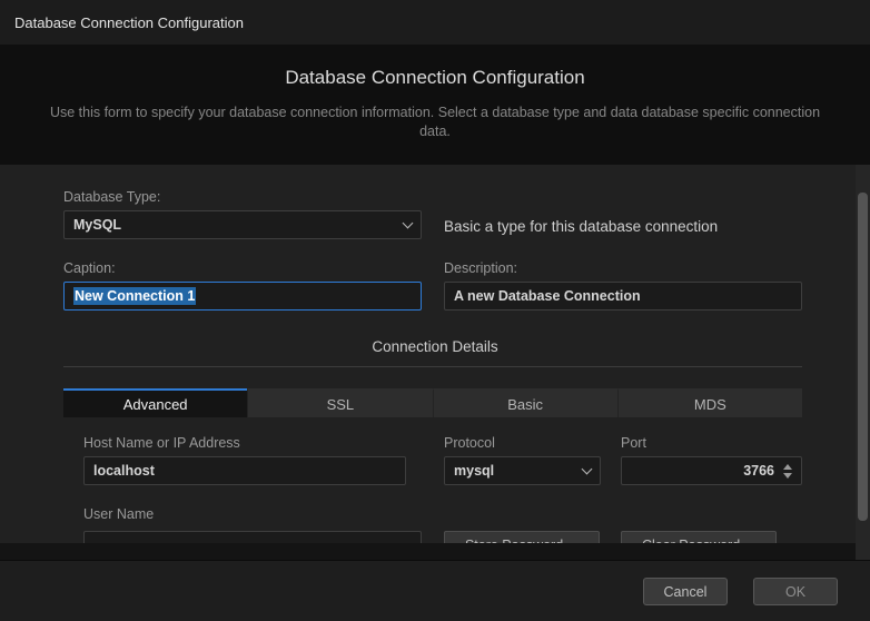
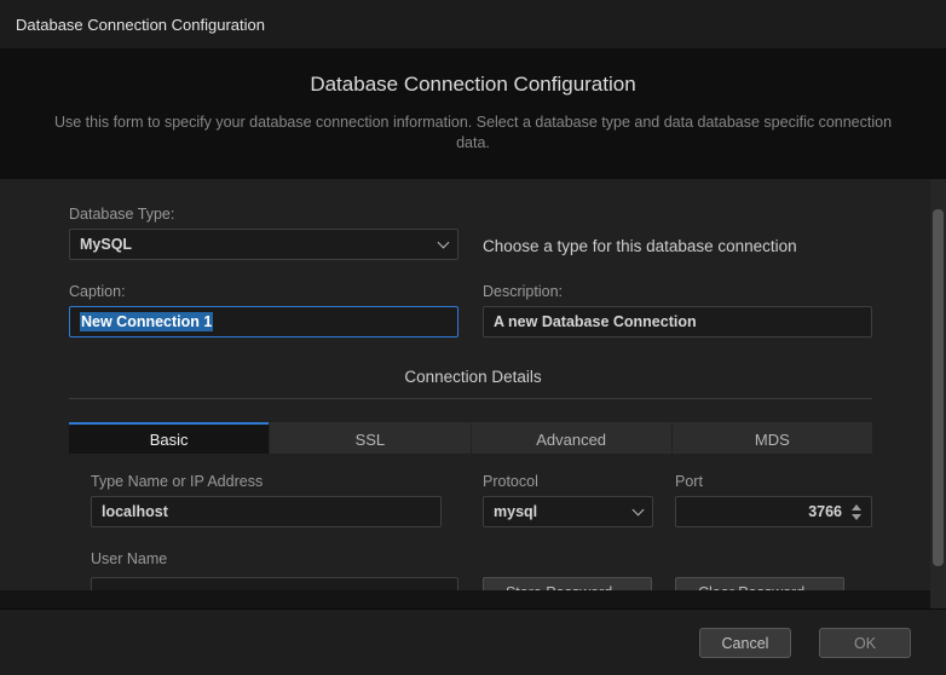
  Database Connection Configuration
  Database Connection Configuration
  Use this form to specify your database connection information. Select a database type and data database specific connection data.
  Database Type:
  MySQL
- Basic a type for this database connection
+ Choose a type for this database connection
  Caption:
  New Connection 1
  Description:
  A new Database Connection
  Connection Details
- Advanced
+ Basic
  SSL
- Basic
+ Advanced
  MDS
- Host Name or IP Address
+ Type Name or IP Address
  localhost
  Protocol
  mysql
  Port
  3766
  User Name
  Cancel
  OK
